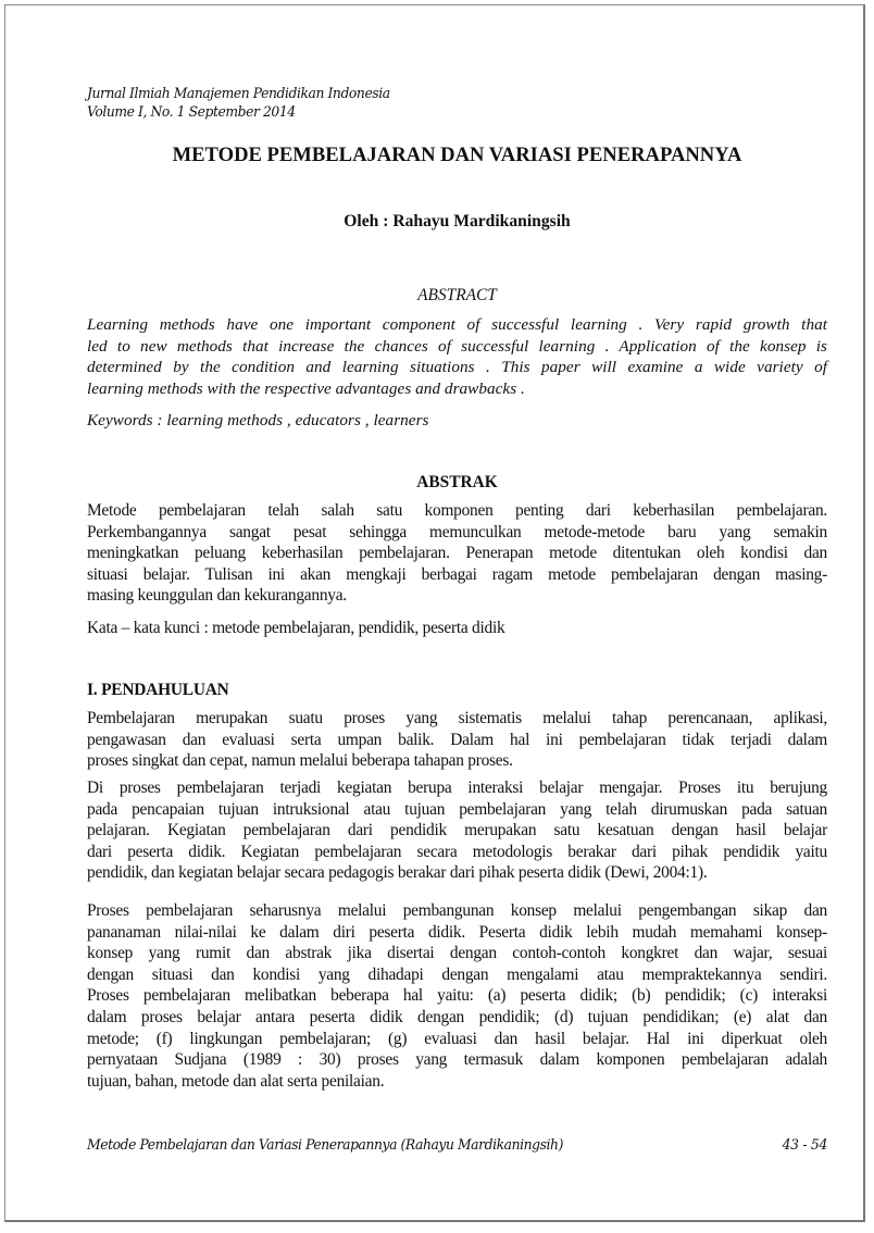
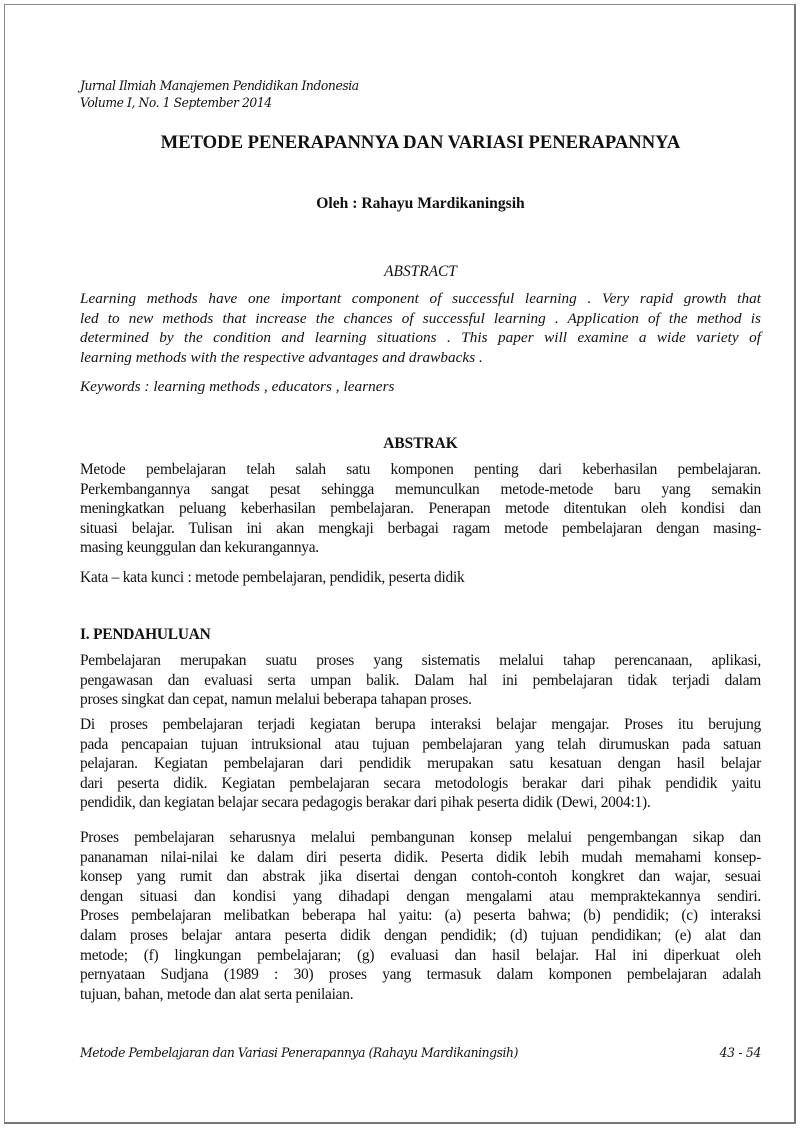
  Jurnal Ilmiah Manajemen Pendidikan Indonesia
  Volume I, No. 1 September 2014
- METODE PEMBELAJARAN DAN VARIASI PENERAPANNYA
+ METODE PENERAPANNYA DAN VARIASI PENERAPANNYA
  Oleh : Rahayu Mardikaningsih
  ABSTRACT
  Learning methods have one important component of successful learning . Very rapid growth that
- led to new methods that increase the chances of successful learning . Application of the konsep is
+ led to new methods that increase the chances of successful learning . Application of the method is
  determined by the condition and learning situations . This paper will examine a wide variety of
  learning methods with the respective advantages and drawbacks .
  Keywords : learning methods , educators , learners
  ABSTRAK
  Metode pembelajaran telah salah satu komponen penting dari keberhasilan pembelajaran.
  Perkembangannya sangat pesat sehingga memunculkan metode-metode baru yang semakin
  meningkatkan peluang keberhasilan pembelajaran. Penerapan metode ditentukan oleh kondisi dan
  situasi belajar. Tulisan ini akan mengkaji berbagai ragam metode pembelajaran dengan masing-
  masing keunggulan dan kekurangannya.
  Kata – kata kunci : metode pembelajaran, pendidik, peserta didik
  I. PENDAHULUAN
  Pembelajaran merupakan suatu proses yang sistematis melalui tahap perencanaan, aplikasi,
  pengawasan dan evaluasi serta umpan balik. Dalam hal ini pembelajaran tidak terjadi dalam
  proses singkat dan cepat, namun melalui beberapa tahapan proses.
  Di proses pembelajaran terjadi kegiatan berupa interaksi belajar mengajar. Proses itu berujung
  pada pencapaian tujuan intruksional atau tujuan pembelajaran yang telah dirumuskan pada satuan
  pelajaran. Kegiatan pembelajaran dari pendidik merupakan satu kesatuan dengan hasil belajar
  dari peserta didik. Kegiatan pembelajaran secara metodologis berakar dari pihak pendidik yaitu
  pendidik, dan kegiatan belajar secara pedagogis berakar dari pihak peserta didik (Dewi, 2004:1).
  Proses pembelajaran seharusnya melalui pembangunan konsep melalui pengembangan sikap dan
  pananaman nilai-nilai ke dalam diri peserta didik. Peserta didik lebih mudah memahami konsep-
  konsep yang rumit dan abstrak jika disertai dengan contoh-contoh kongkret dan wajar, sesuai
  dengan situasi dan kondisi yang dihadapi dengan mengalami atau mempraktekannya sendiri.
- Proses pembelajaran melibatkan beberapa hal yaitu: (a) peserta didik; (b) pendidik; (c) interaksi
+ Proses pembelajaran melibatkan beberapa hal yaitu: (a) peserta bahwa; (b) pendidik; (c) interaksi
  dalam proses belajar antara peserta didik dengan pendidik; (d) tujuan pendidikan; (e) alat dan
  metode; (f) lingkungan pembelajaran; (g) evaluasi dan hasil belajar. Hal ini diperkuat oleh
  pernyataan Sudjana (1989 : 30) proses yang termasuk dalam komponen pembelajaran adalah
  tujuan, bahan, metode dan alat serta penilaian.
  Metode Pembelajaran dan Variasi Penerapannya (Rahayu Mardikaningsih)
  43 - 54
